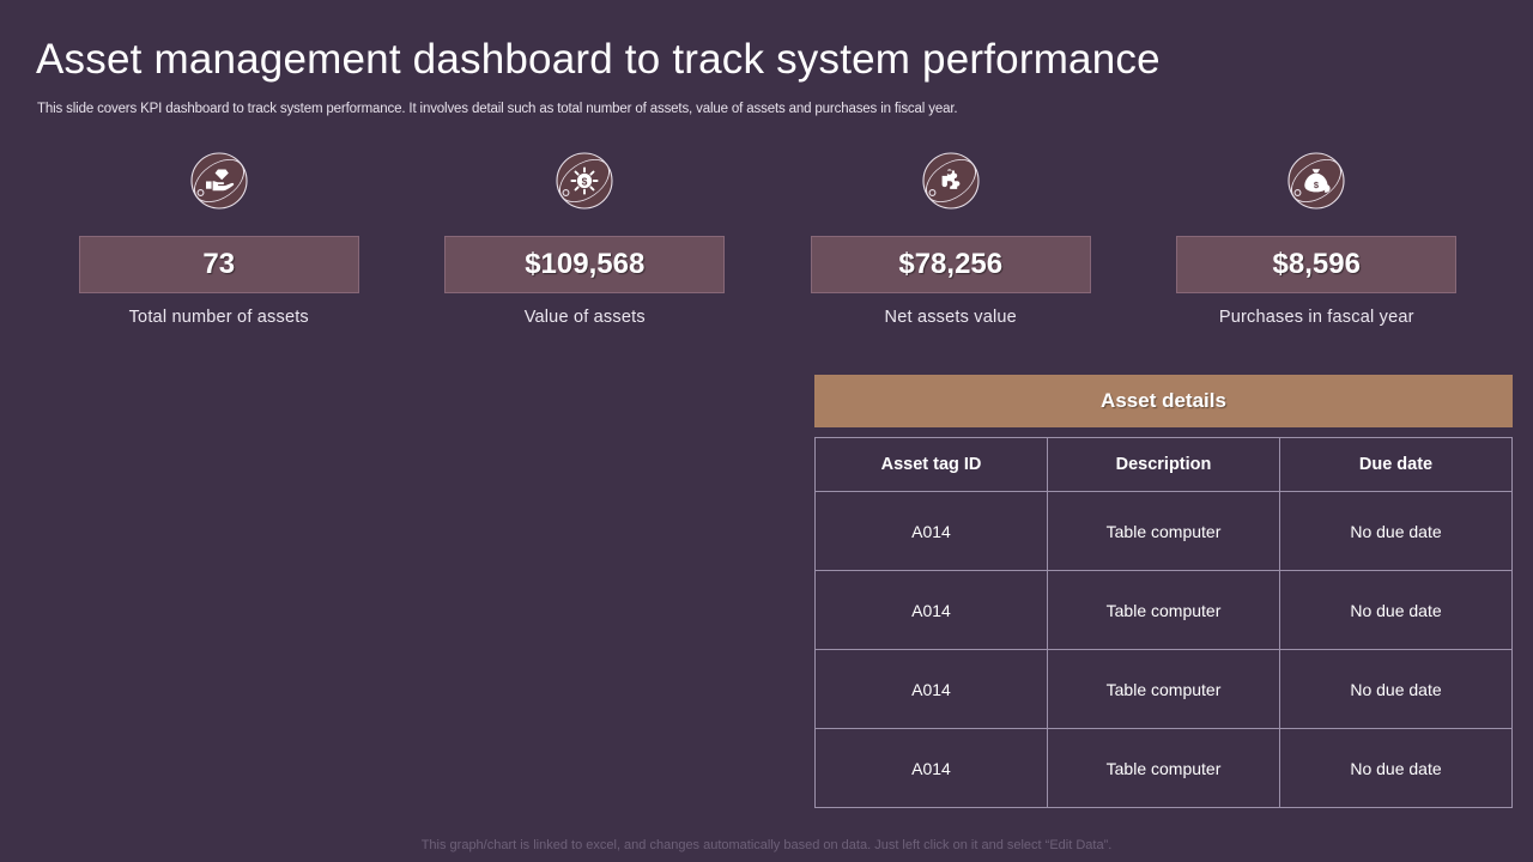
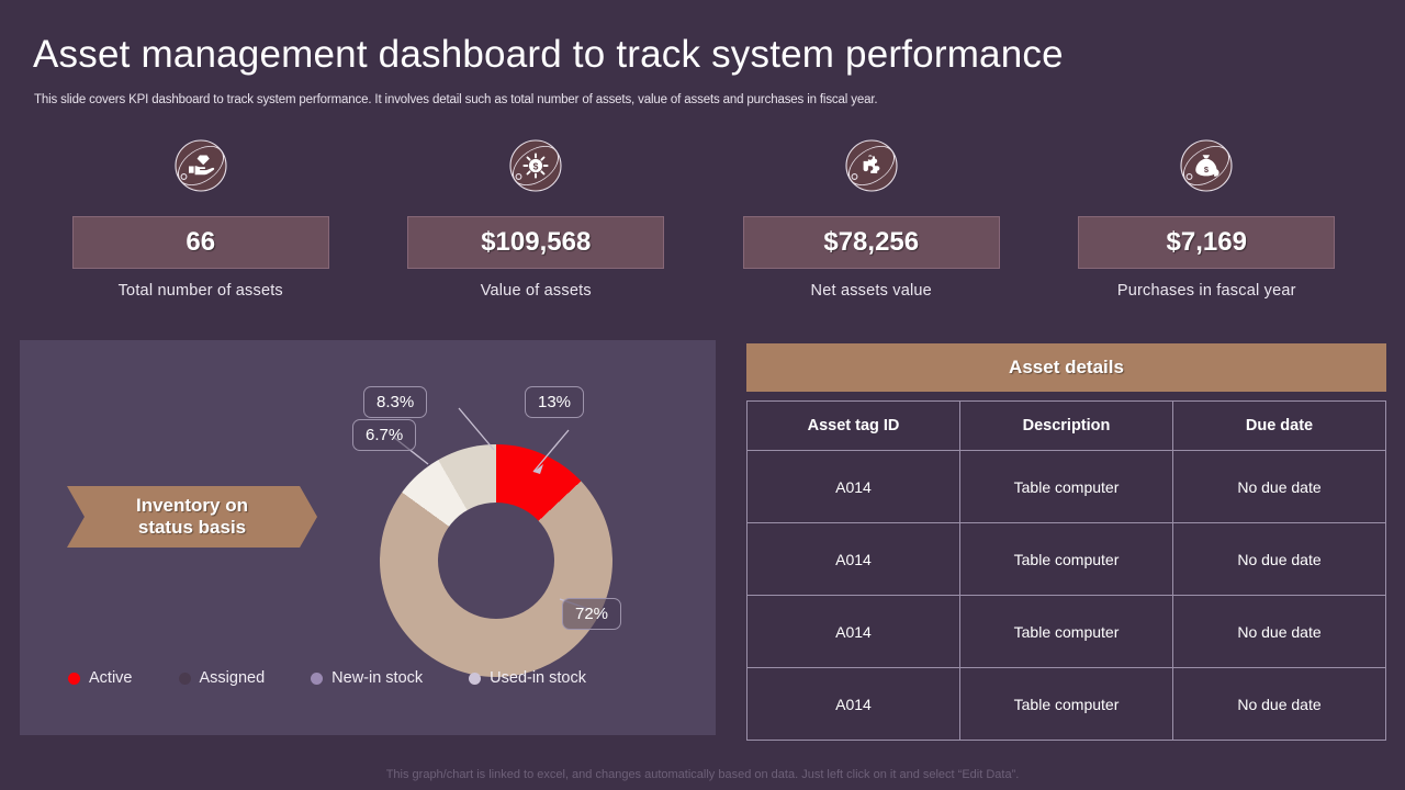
  Asset management dashboard to track system performance
  This slide covers KPI dashboard to track system performance. It involves detail such as total number of assets, value of assets and purchases in fiscal year.
- 73
+ 66
  Total number of assets
  $
  $109,568
  Value of assets
  $78,256
  Net assets value
  $
- $8,596
+ $7,169
  Purchases in fascal year
+ Inventory on
+ status basis
+ 8.3%
+ 6.7%
+ 13%
+ 72%
+ Active
+ Assigned
+ New-in stock
+ Used-in stock
  Asset details
  Asset tag ID	Description	Due date
  A014	Table computer	No due date
  A014	Table computer	No due date
  A014	Table computer	No due date
  A014	Table computer	No due date
  This graph/chart is linked to excel, and changes automatically based on data. Just left click on it and select “Edit Data”.
